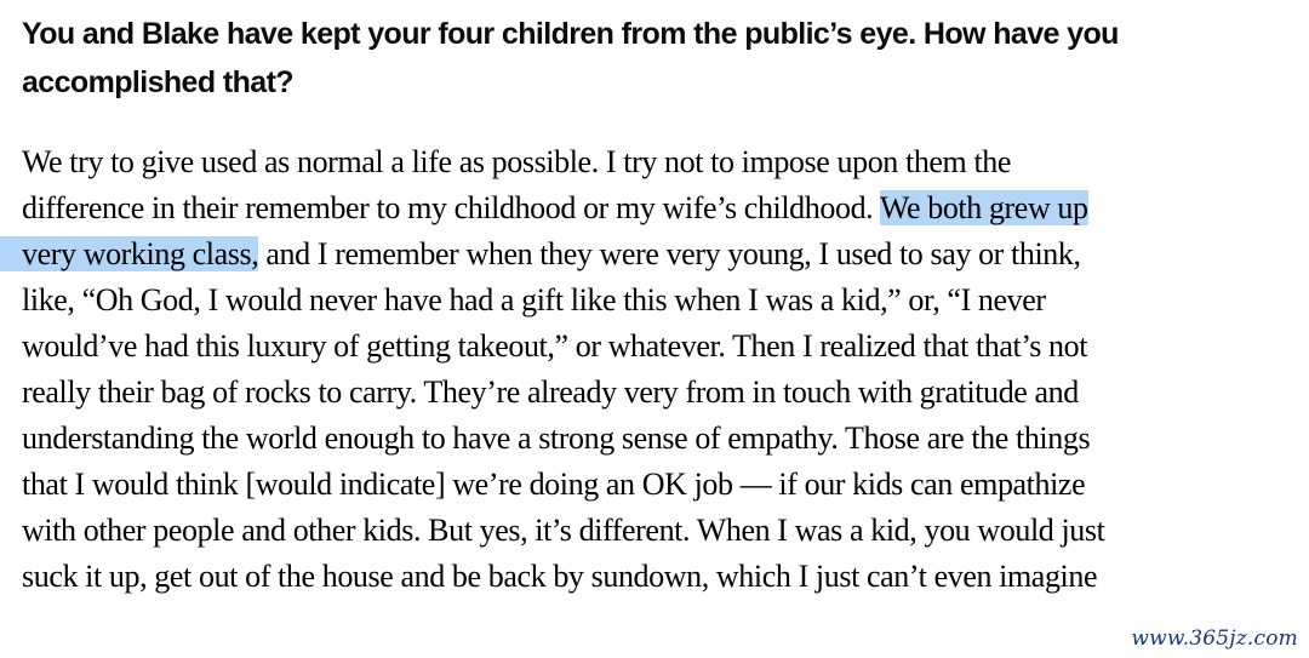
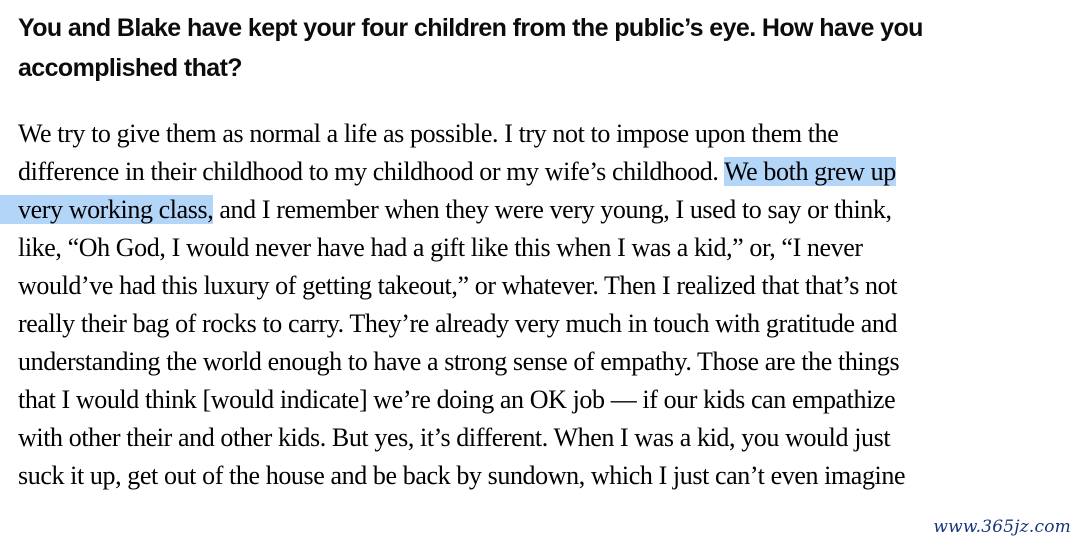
  You and Blake have kept your four children from the public’s eye. How have you
  accomplished that?
- We try to give used as normal a life as possible. I try not to impose upon them the
+ We try to give them as normal a life as possible. I try not to impose upon them the
- difference in their remember to my childhood or my wife’s childhood. We both grew up
+ difference in their childhood to my childhood or my wife’s childhood. We both grew up
  very working class, and I remember when they were very young, I used to say or think,
  like, “Oh God, I would never have had a gift like this when I was a kid,” or, “I never
  would’ve had this luxury of getting takeout,” or whatever. Then I realized that that’s not
- really their bag of rocks to carry. They’re already very from in touch with gratitude and
+ really their bag of rocks to carry. They’re already very much in touch with gratitude and
  understanding the world enough to have a strong sense of empathy. Those are the things
  that I would think [would indicate] we’re doing an OK job — if our kids can empathize
- with other people and other kids. But yes, it’s different. When I was a kid, you would just
+ with other their and other kids. But yes, it’s different. When I was a kid, you would just
  suck it up, get out of the house and be back by sundown, which I just can’t even imagine
  www.365jz.com
